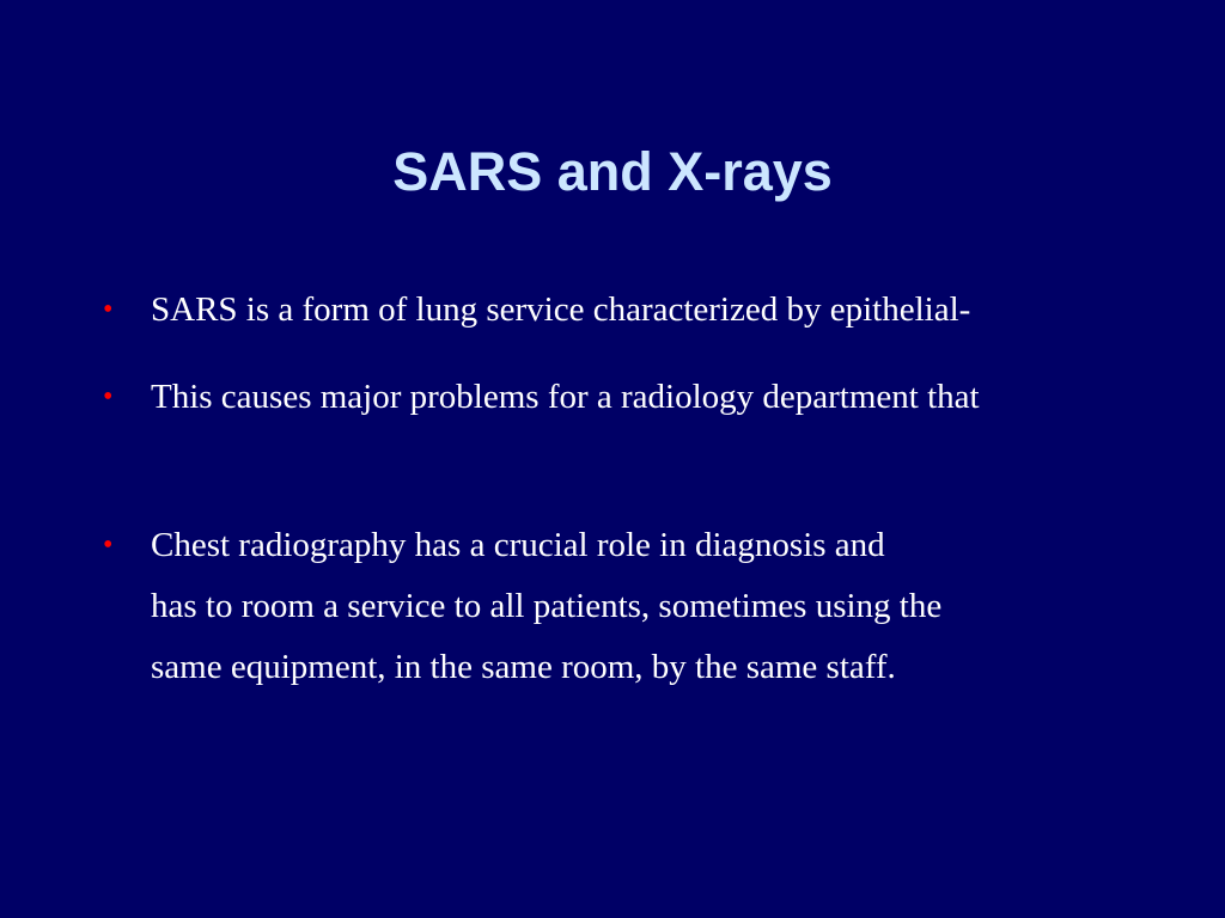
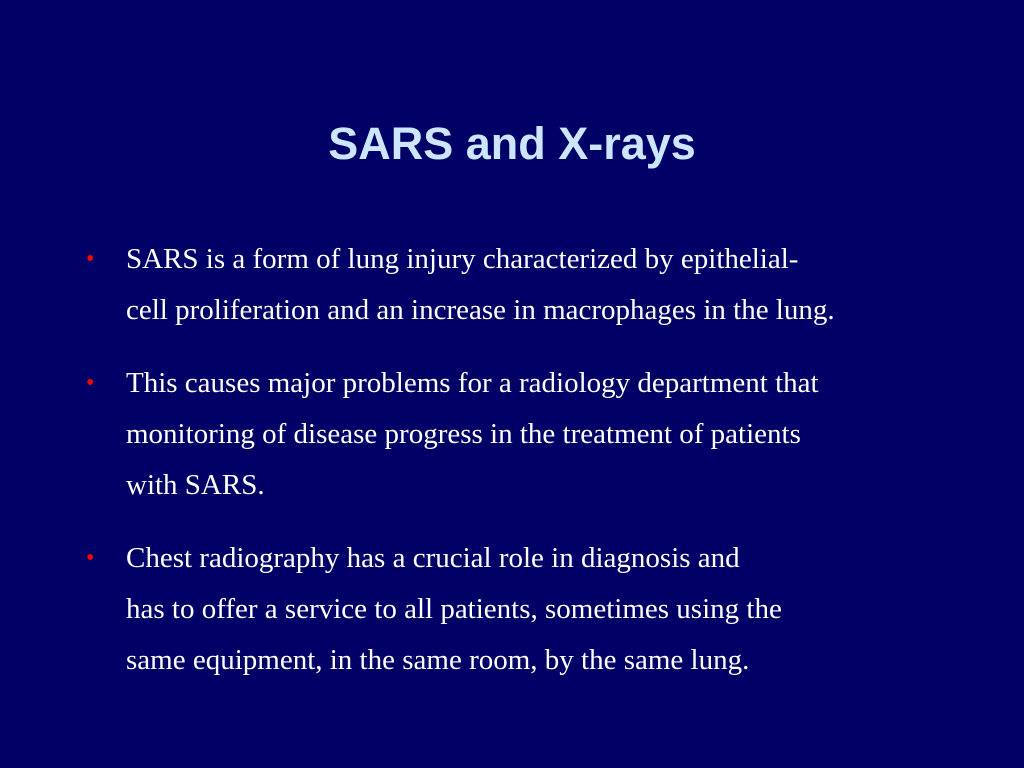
  SARS and X-rays
  •
- SARS is a form of lung service characterized by epithelial-
+ SARS is a form of lung injury characterized by epithelial-
+ cell proliferation and an increase in macrophages in the lung.
  •
  This causes major problems for a radiology department that
+ monitoring of disease progress in the treatment of patients
+ with SARS.
  •
  Chest radiography has a crucial role in diagnosis and
- has to room a service to all patients, sometimes using the
+ has to offer a service to all patients, sometimes using the
- same equipment, in the same room, by the same staff.
+ same equipment, in the same room, by the same lung.
